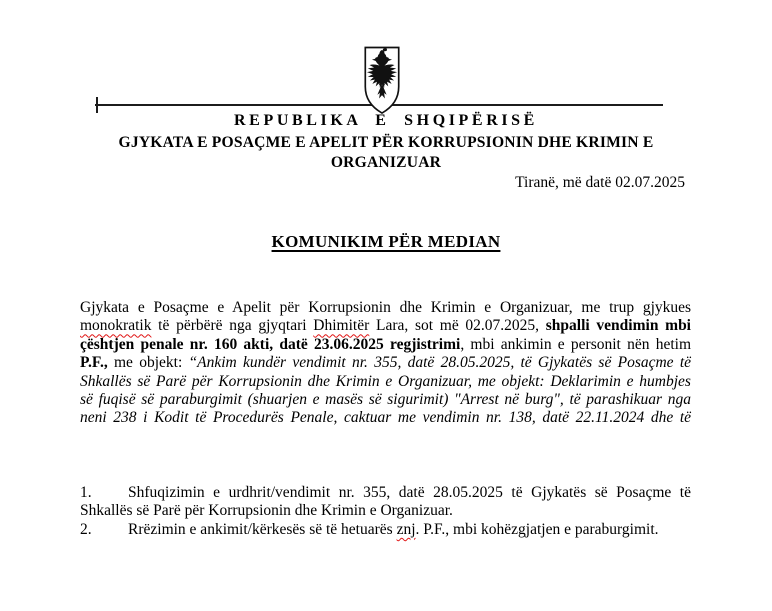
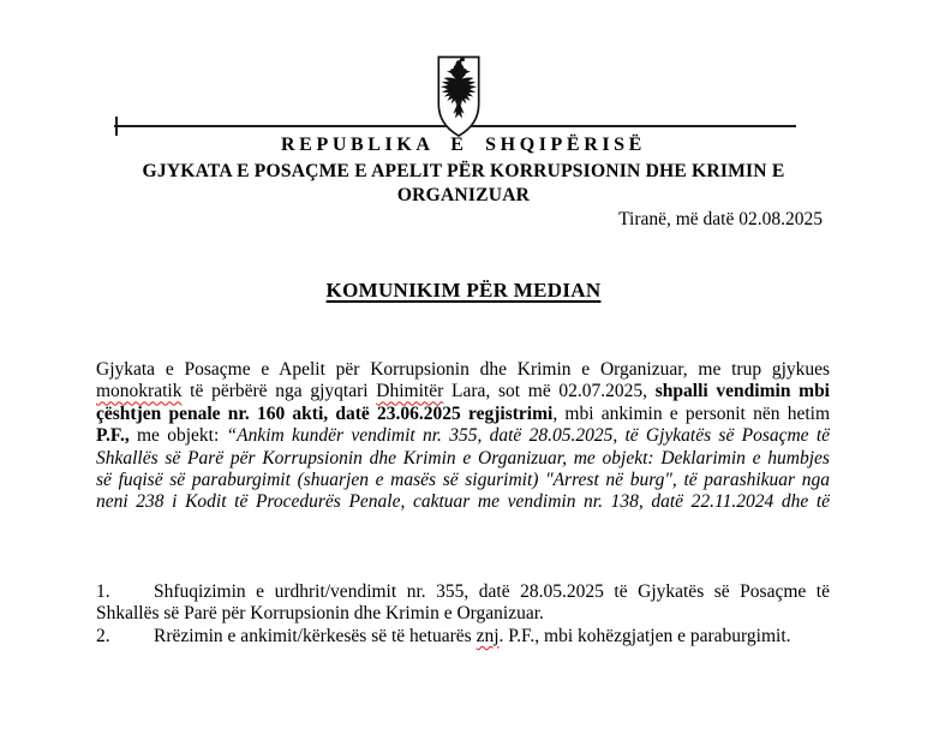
  REPUBLIKA E SHQIPËRISË
  GJYKATA E POSAÇME E APELIT PËR KORRUPSIONIN DHE KRIMIN E
  ORGANIZUAR
- Tiranë, më datë 02.07.2025
+ Tiranë, më datë 02.08.2025
  KOMUNIKIM PËR MEDIAN
  Gjykata e Posaçme e Apelit për Korrupsionin dhe Krimin e Organizuar, me trup gjykues
  monokratik të përbërë nga gjyqtari Dhimitër Lara, sot më 02.07.2025, shpalli vendimin mbi
  çështjen penale nr. 160 akti, datë 23.06.2025 regjistrimi, mbi ankimin e personit nën hetim
  P.F., me objekt: “Ankim kundër vendimit nr. 355, datë 28.05.2025, të Gjykatës së Posaçme të
  Shkallës së Parë për Korrupsionin dhe Krimin e Organizuar, me objekt: Deklarimin e humbjes
  së fuqisë së paraburgimit (shuarjen e masës së sigurimit) "Arrest në burg", të parashikuar nga
  neni 238 i Kodit të Procedurës Penale, caktuar me vendimin nr. 138, datë 22.11.2024 dhe të
  1. Shfuqizimin e urdhrit/vendimit nr. 355, datë 28.05.2025 të Gjykatës së Posaçme të
  Shkallës së Parë për Korrupsionin dhe Krimin e Organizuar.
  2. Rrëzimin e ankimit/kërkesës së të hetuarës znj. P.F., mbi kohëzgjatjen e paraburgimit.
